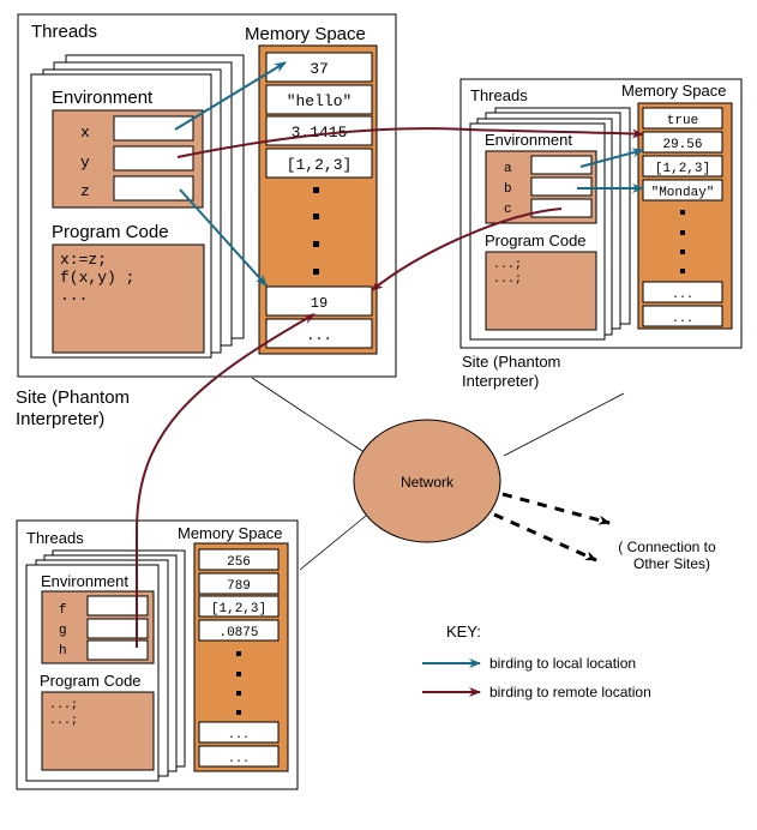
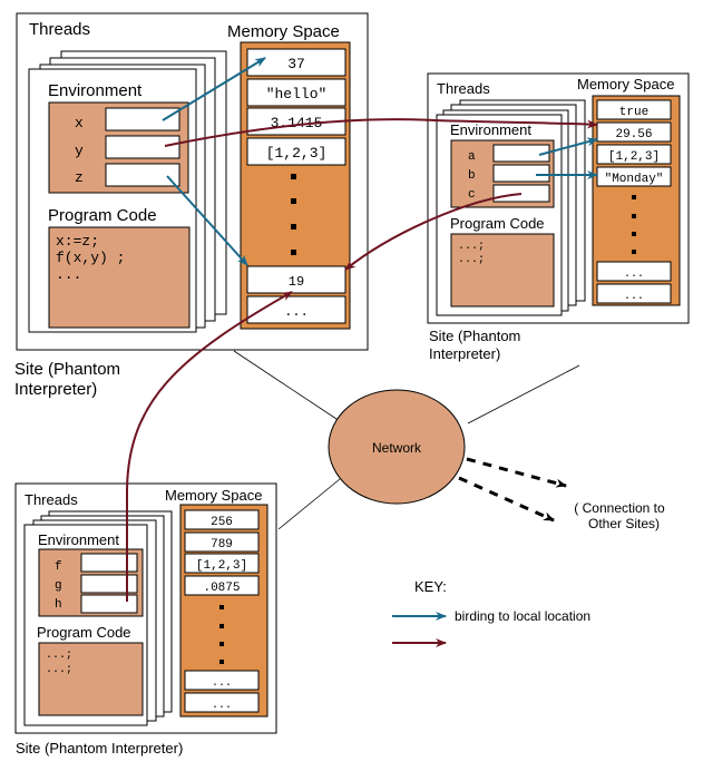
  Threads
  Memory Space
  Environment
  x
  y
  z
  Program Code
  x:=z;
  f(x,y) ;
  ...
  37
  "hello"
  [1,2,3]
  19
  ...
  Site (Phantom
  Interpreter)
  Threads
  Memory Space
  Environment
  a
  b
  c
  Program Code
  ...;
  ...;
  true
  29.56
  [1,2,3]
  "Monday"
  ...
  ...
  Site (Phantom
  Interpreter)
  Threads
  Memory Space
  Environment
  f
  g
  h
  Program Code
  ...;
  ...;
  256
  789
  [1,2,3]
  .0875
  ...
  ...
+ Site (Phantom Interpreter)
  Network
  ( Connection to
  Other Sites)
  KEY:
  birding to local location
- birding to remote location
